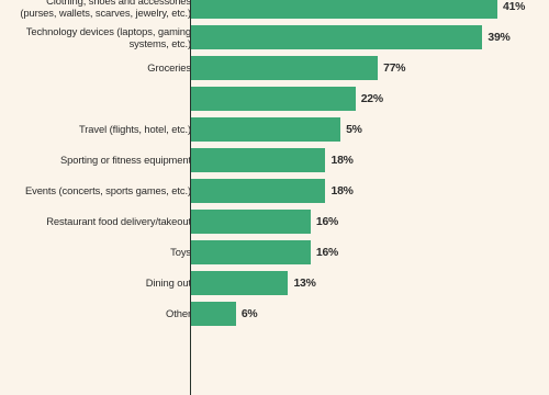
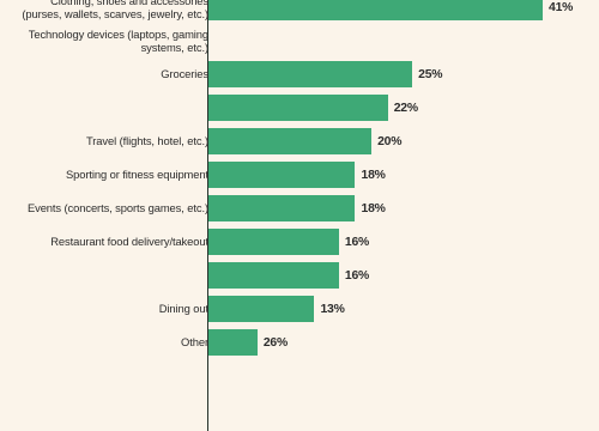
  Clothing, shoes and accessories
  (purses, wallets, scarves, jewelry, etc.
  41%
  Technology devices (laptops, gaming
  systems, etc.
- 39%
  Groceries
- 77%
+ 25%
  22%
  Travel (flights, hotel, etc.
- 5%
+ 20%
  Sporting or fitness equipmen
  18%
  Events (concerts, sports games, etc.
  18%
  Restaurant food delivery/takeou
  16%
- Toys
  16%
  Dining ou
  13%
  Othe
- 6%
+ 26%
